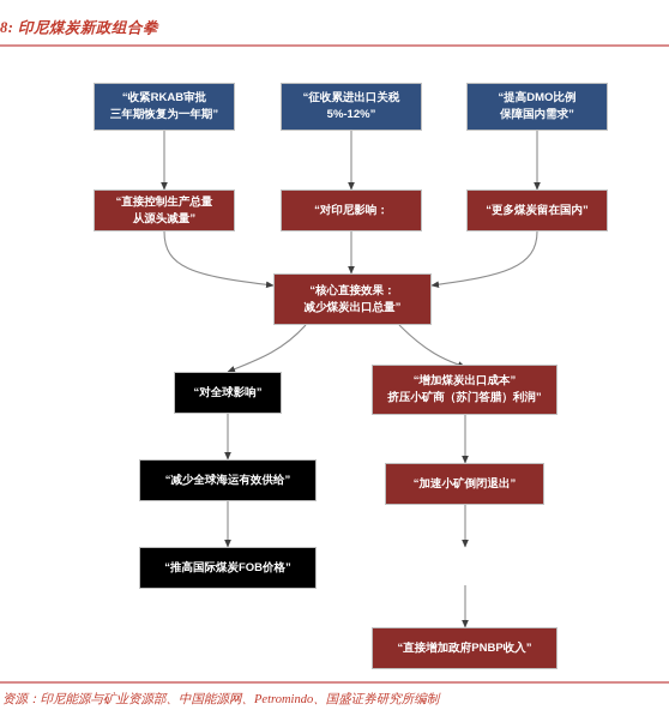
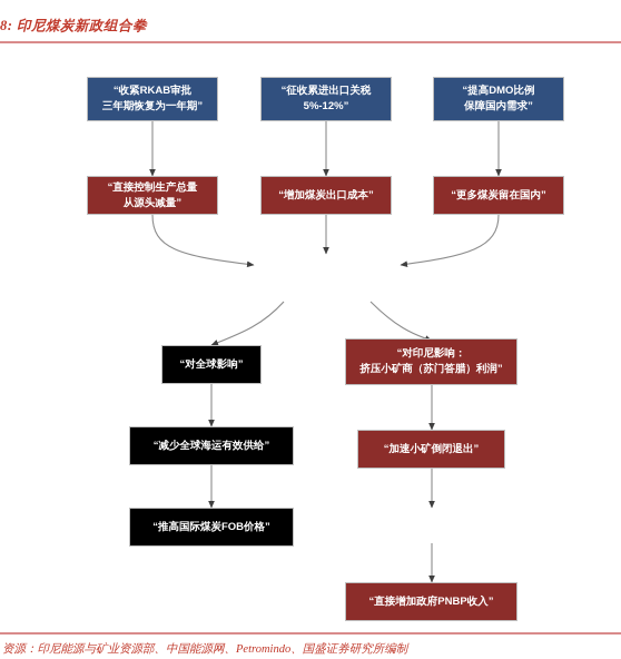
  8: 印尼煤炭新政组合拳
  “收紧RKAB审批
  三年期恢复为一年期”
  “征收累进出口关税
  5%-12%”
  “提高DMO比例
  保障国内需求”
  “直接控制生产总量
  从源头减量”
- “对印尼影响：
+ “增加煤炭出口成本”
  “更多煤炭留在国内”
- “核心直接效果：
- 减少煤炭出口总量”
  “对全球影响”
  “减少全球海运有效供给”
  “推高国际煤炭FOB价格”
- “增加煤炭出口成本”
+ “对印尼影响：
  挤压小矿商（苏门答腊）利润”
  “加速小矿倒闭退出”
  “直接增加政府PNBP收入”
  资源：印尼能源与矿业资源部、中国能源网、Petromindo、国盛证券研究所编制
